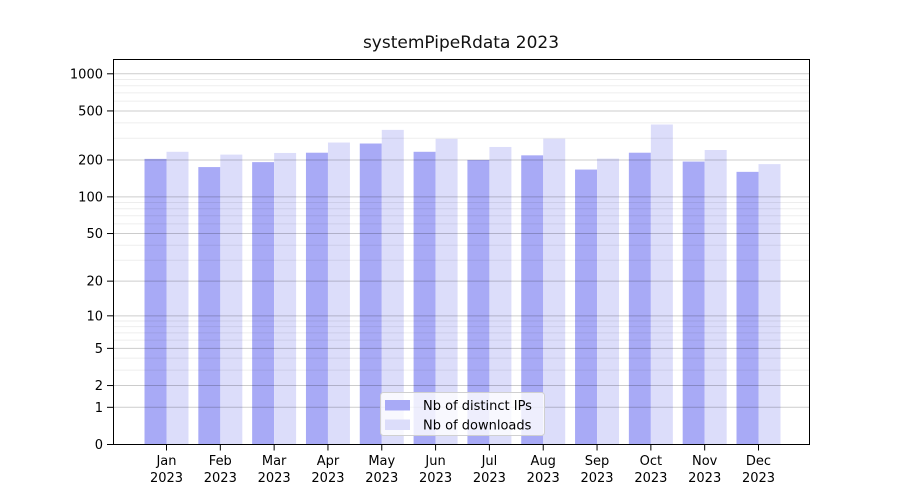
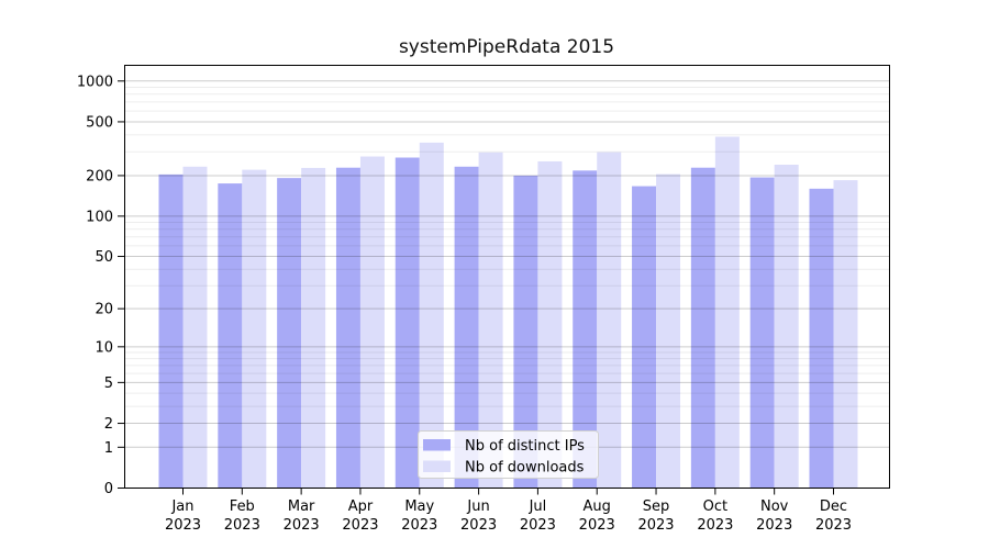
- systemPipeRdata 2023
+ systemPipeRdata 2015
  0
  1
  2
  5
  10
  20
  50
  100
  200
  500
  1000
  Jan 2023
  Feb 2023
  Mar 2023
  Apr 2023
  May 2023
  Jun 2023
  Jul 2023
  Aug 2023
  Sep 2023
  Oct 2023
  Nov 2023
  Dec 2023
  Nb of distinct IPs
  Nb of downloads
